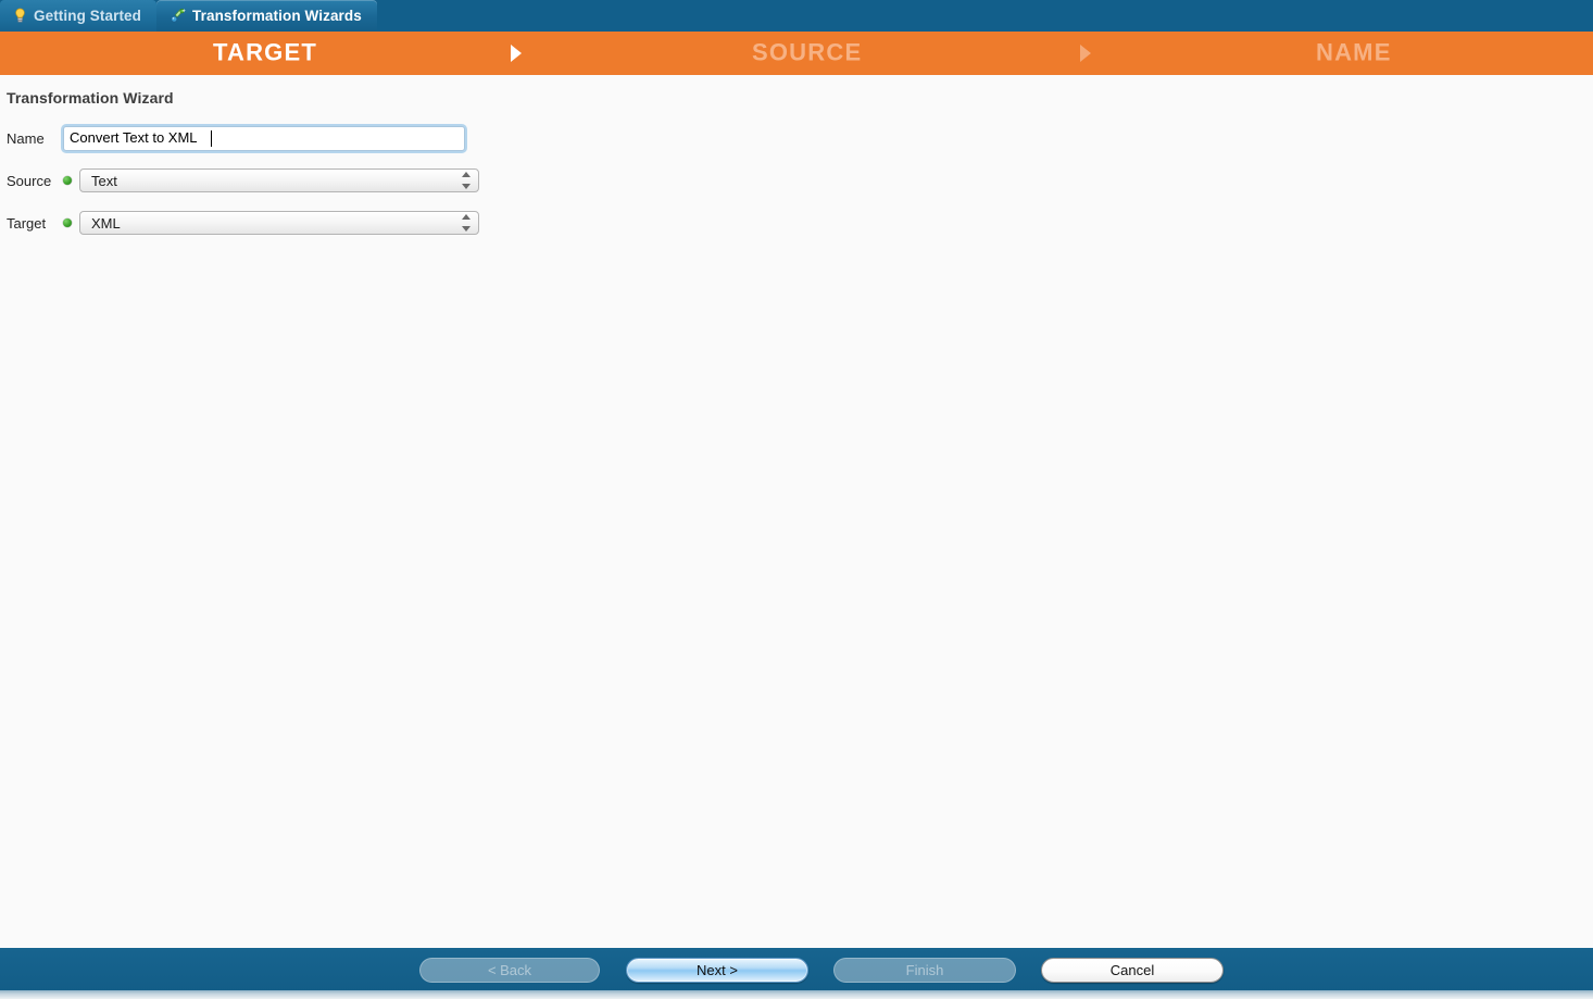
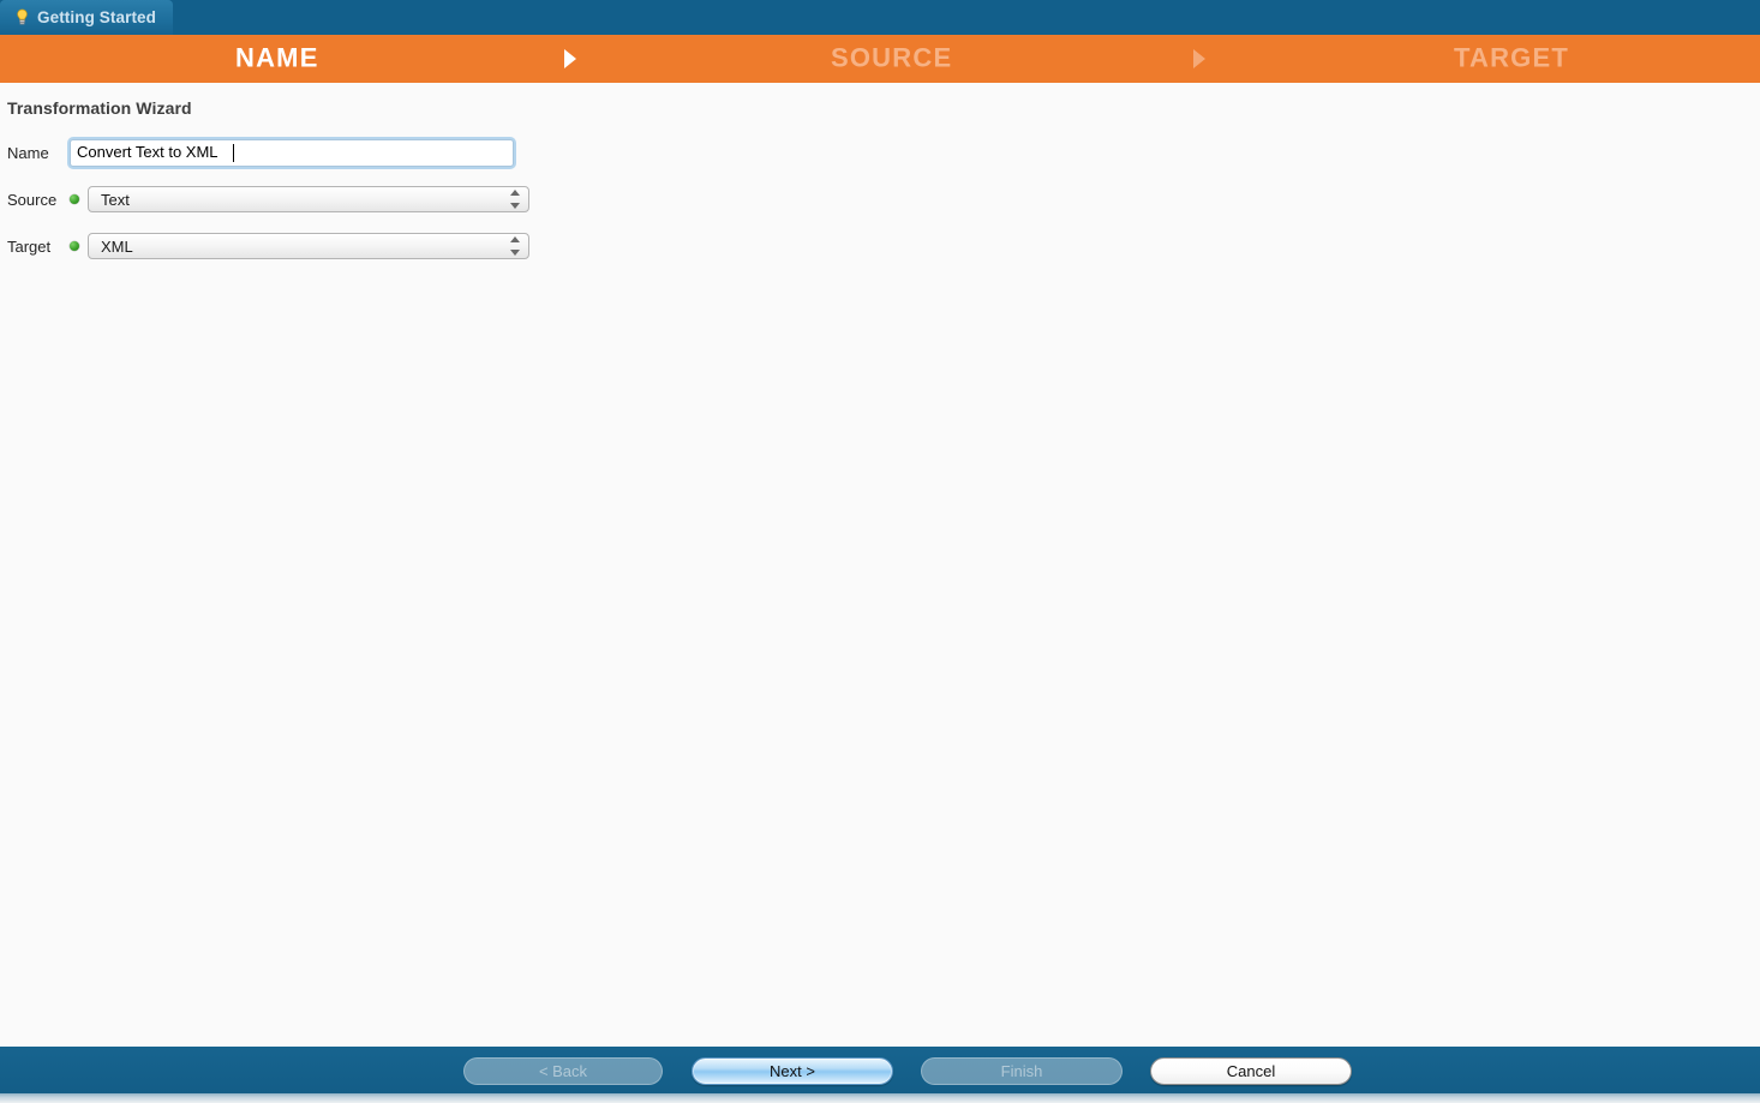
  Getting Started
- Transformation Wizards
- TARGET
+ NAME
  SOURCE
- NAME
+ TARGET
  Transformation Wizard
  Name
  Convert Text to XML
  Source
  Text
  Target
  XML
  < Back
  Next >
  Finish
  Cancel
